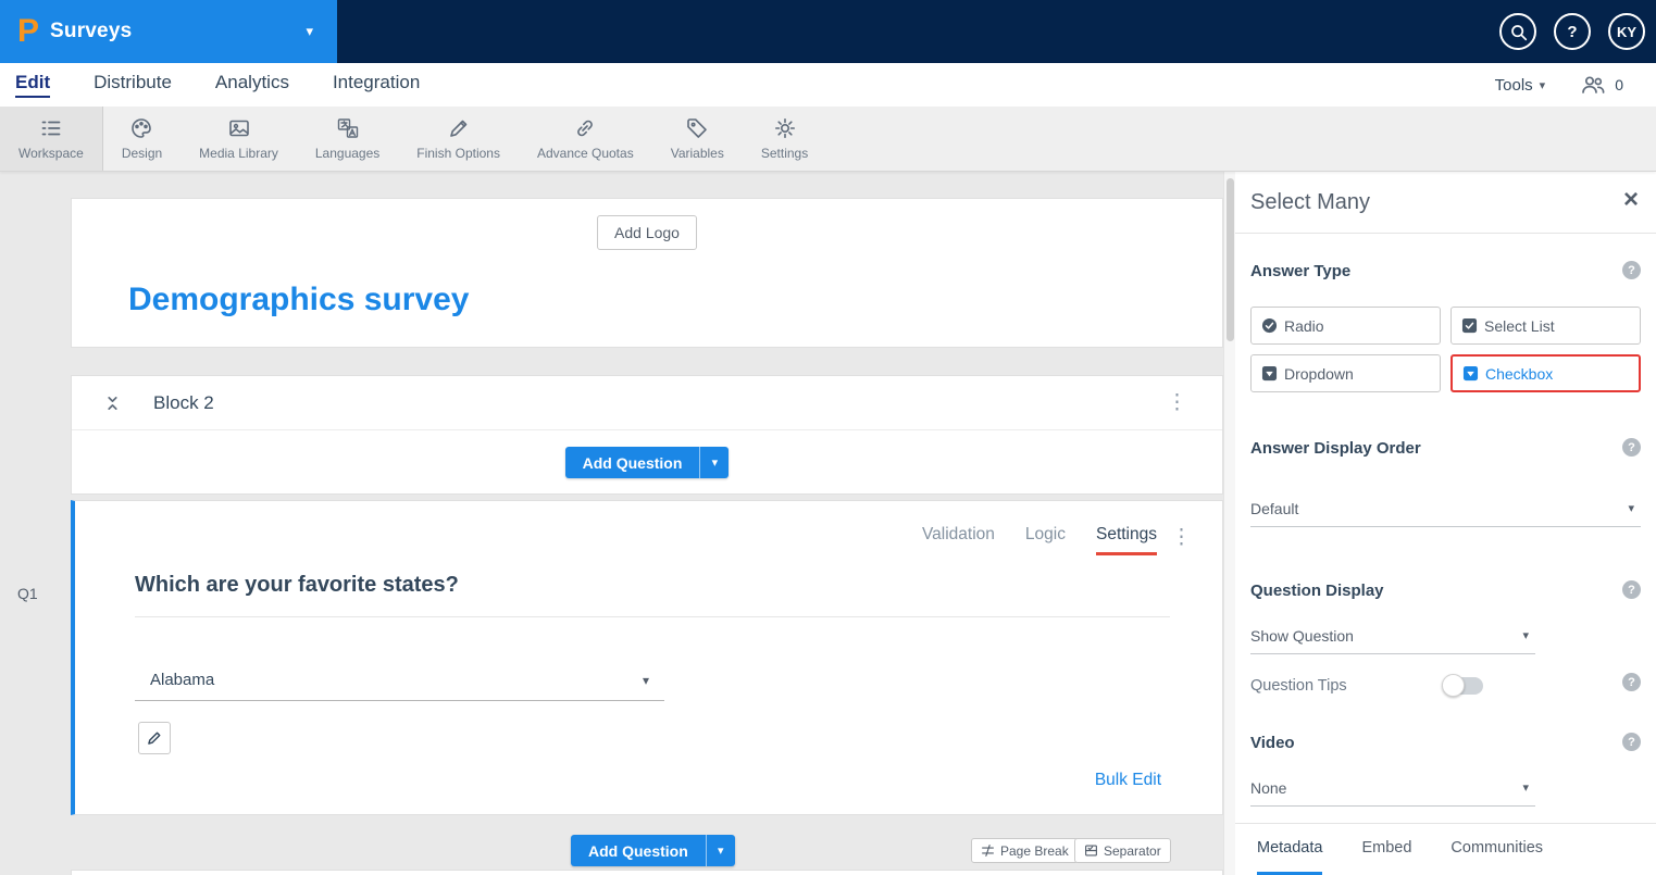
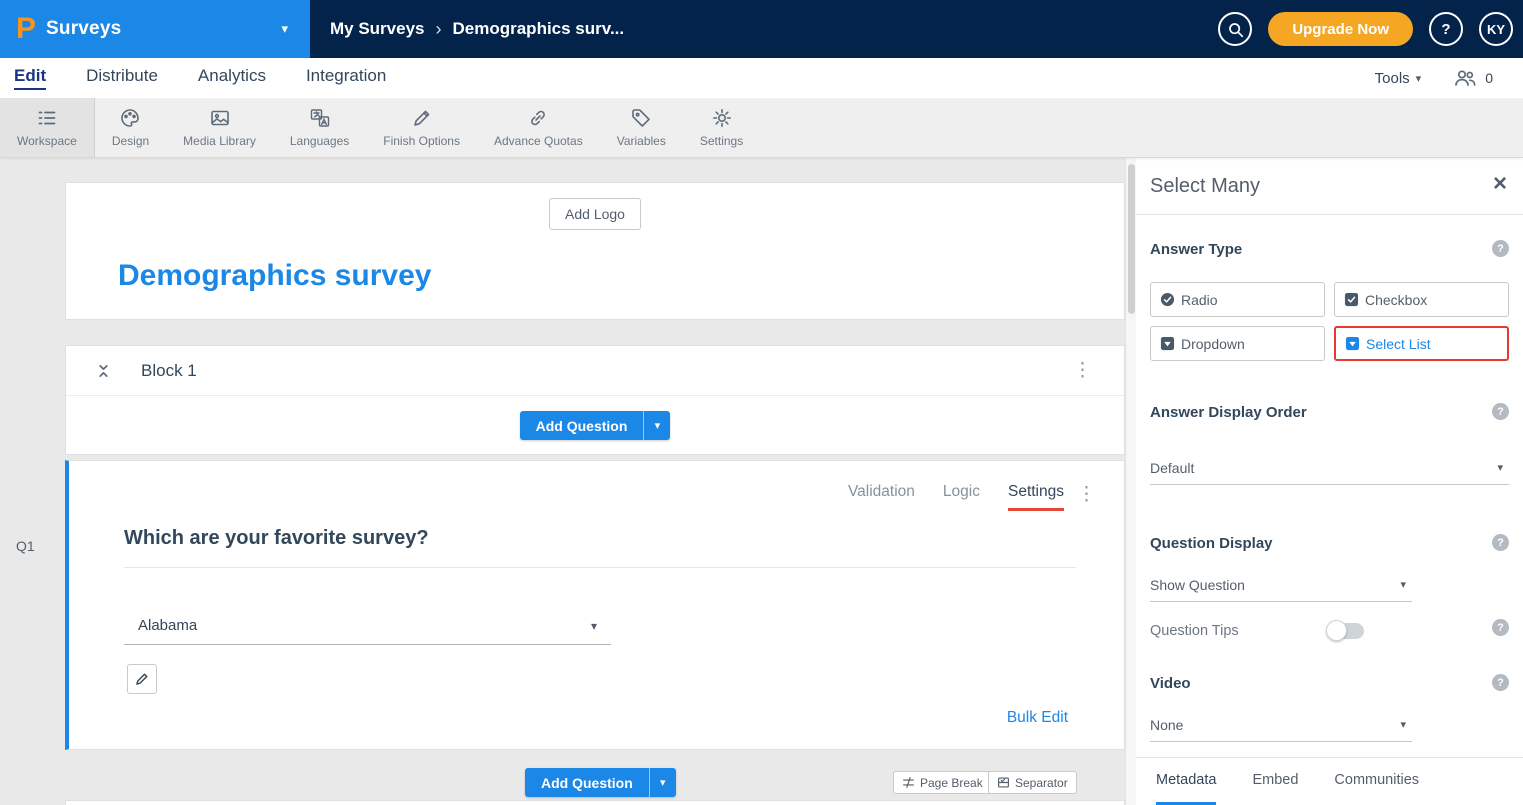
  P
  Surveys
  ▾
+ My Surveys
+ ›
+ Demographics surv...
+ Upgrade Now
  ?
  KY
  Edit
  Distribute
  Analytics
  Integration
  Tools
  ▾
  0
  Workspace
  Design
  Media Library
  Languages
  Finish Options
  Advance Quotas
  Variables
  Settings
  Add Logo
  Demographics survey
- Block 2
+ Block 1
  ⋮
  Add Question
  ▾
  Q1
  Validation
  Logic
  Settings
  ⋮
- Which are your favorite states?
+ Which are your favorite survey?
  Alabama
  ▾
  Bulk Edit
  Add Question
  ▾
  Page Break
  Separator
  Select Many
  ×
  Answer Type
  ?
  Radio
- Select List
+ Checkbox
  Dropdown
- Checkbox
+ Select List
  Answer Display Order
  ?
  Default
  ▾
  Question Display
  ?
  Show Question
  ▾
  Question Tips
  ?
  Video
  ?
  None
  ▾
  Metadata
  Embed
  Communities
